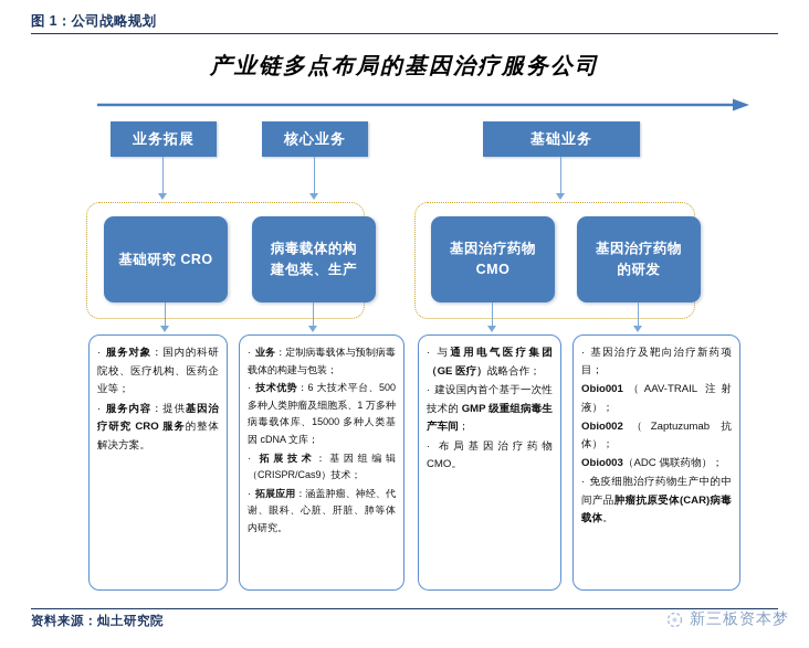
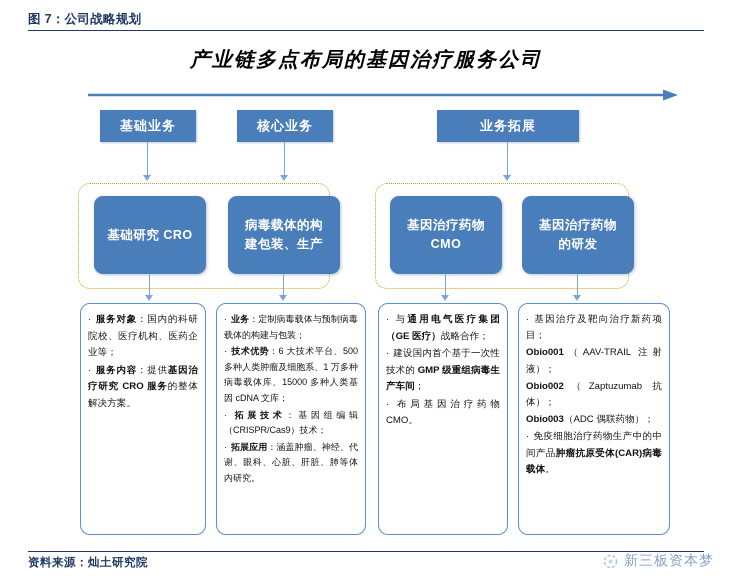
- 图 1：公司战略规划
+ 图 7：公司战略规划
  产业链多点布局的基因治疗服务公司
- 业务拓展
+ 基础业务
  核心业务
- 基础业务
+ 业务拓展
  基础研究 CRO
  病毒载体的构
  建包装、生产
  基因治疗药物
  CMO
  基因治疗药物
  的研发
  · 服务对象：国内的科研院校、医疗机构、医药企业等；
  · 服务内容：提供基因治疗研究 CRO 服务的整体解决方案。
  · 业务：定制病毒载体与预制病毒载体的构建与包装；
  · 技术优势：6 大技术平台、500 多种人类肿瘤及细胞系、1 万多种病毒载体库、15000 多种人类基因 cDNA 文库；
  · 拓展技术：基因组编辑（CRISPR/Cas9）技术；
  · 拓展应用：涵盖肿瘤、神经、代谢、眼科、心脏、肝脏、肺等体内研究。
  · 与通用电气医疗集团（GE 医疗）战略合作；
  · 建设国内首个基于一次性技术的 GMP 级重组病毒生产车间；
  · 布局基因治疗药物 CMO。
  · 基因治疗及靶向治疗新药项目；
  Obio001（AAV-TRAIL 注射液）；
  Obio002（Zaptuzumab 抗体）；
  Obio003（ADC 偶联药物）；
  · 免疫细胞治疗药物生产中的中间产品肿瘤抗原受体(CAR)病毒载体。
  资料来源：灿土研究院
  新三板资本梦
